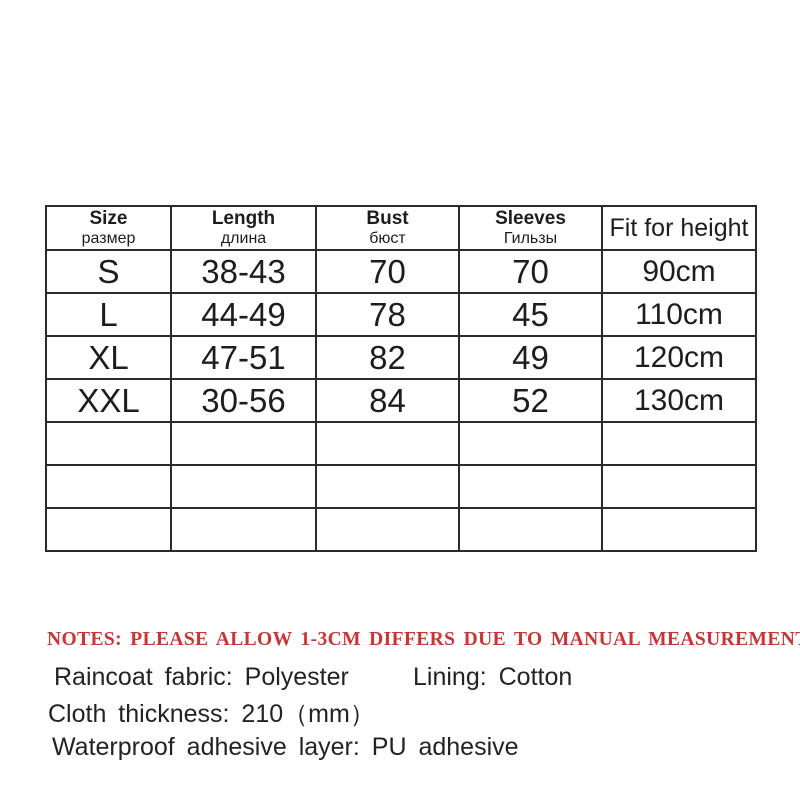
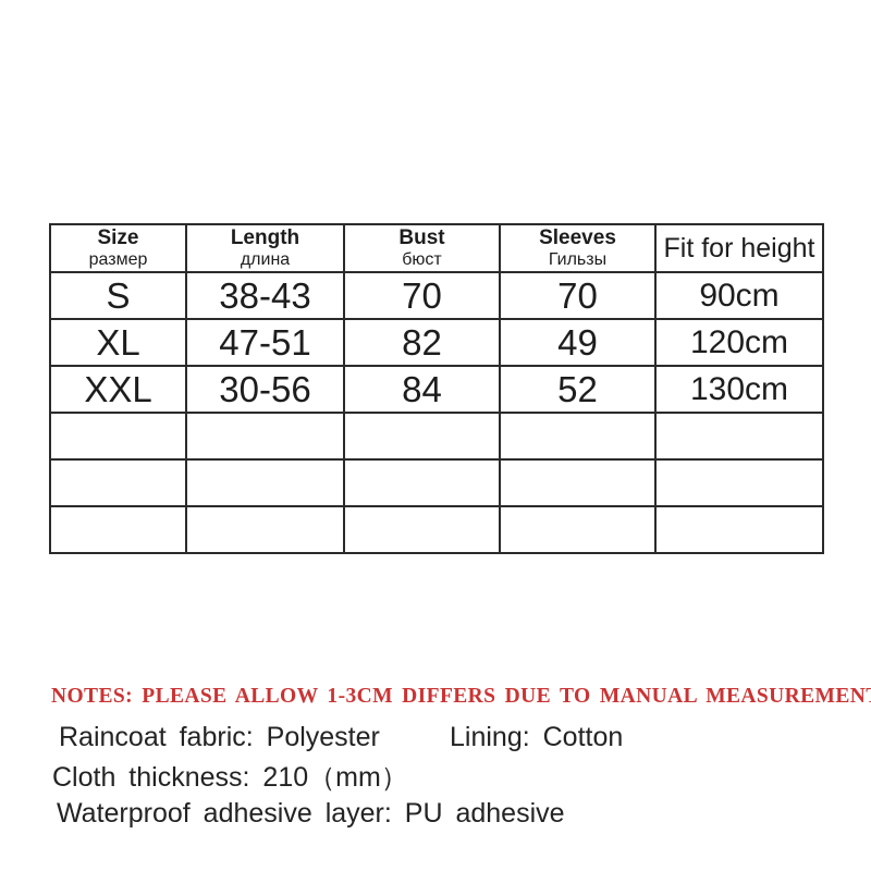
  Size размер	Length длина	Bust бюст	Sleeves Гильзы	Fit for height
  S	38-43	70	70	90cm
- L	44-49	78	45	110cm
  XL	47-51	82	49	120cm
  XXL	30-56	84	52	130cm
  NOTES: PLEASE ALLOW 1-3CM DIFFERS DUE TO MANUAL MEASUREMEN
  Raincoat fabric: Polyester
  Lining: Cotton
  Cloth thickness: 210（mm）
  Waterproof adhesive layer: PU adhesive
